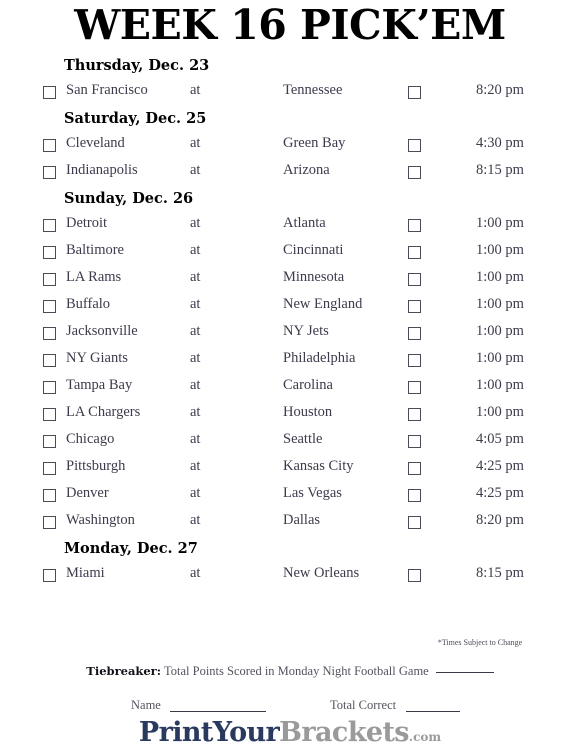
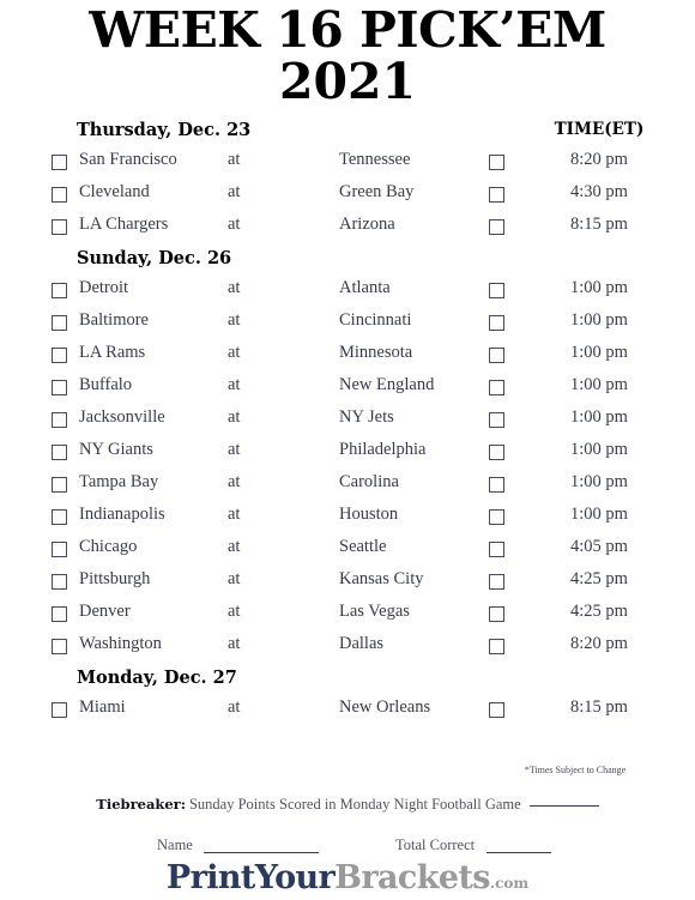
  WEEK 16 PICK’EM
+ 2021
  Thursday, Dec. 23
+ TIME(ET)
  San Francisco
  at
  Tennessee
  8:20 pm
- Saturday, Dec. 25
  Cleveland
  at
  Green Bay
  4:30 pm
- Indianapolis
+ LA Chargers
  at
  Arizona
  8:15 pm
  Sunday, Dec. 26
  Detroit
  at
  Atlanta
  1:00 pm
  Baltimore
  at
  Cincinnati
  1:00 pm
  LA Rams
  at
  Minnesota
  1:00 pm
  Buffalo
  at
  New England
  1:00 pm
  Jacksonville
  at
  NY Jets
  1:00 pm
  NY Giants
  at
  Philadelphia
  1:00 pm
  Tampa Bay
  at
  Carolina
  1:00 pm
- LA Chargers
+ Indianapolis
  at
  Houston
  1:00 pm
  Chicago
  at
  Seattle
  4:05 pm
  Pittsburgh
  at
  Kansas City
  4:25 pm
  Denver
  at
  Las Vegas
  4:25 pm
  Washington
  at
  Dallas
  8:20 pm
  Monday, Dec. 27
  Miami
  at
  New Orleans
  8:15 pm
  *Times Subject to Change
- Tiebreaker: Total Points Scored in Monday Night Football Game
+ Tiebreaker: Sunday Points Scored in Monday Night Football Game
  Name
  Total Correct
  PrintYourBrackets.com
